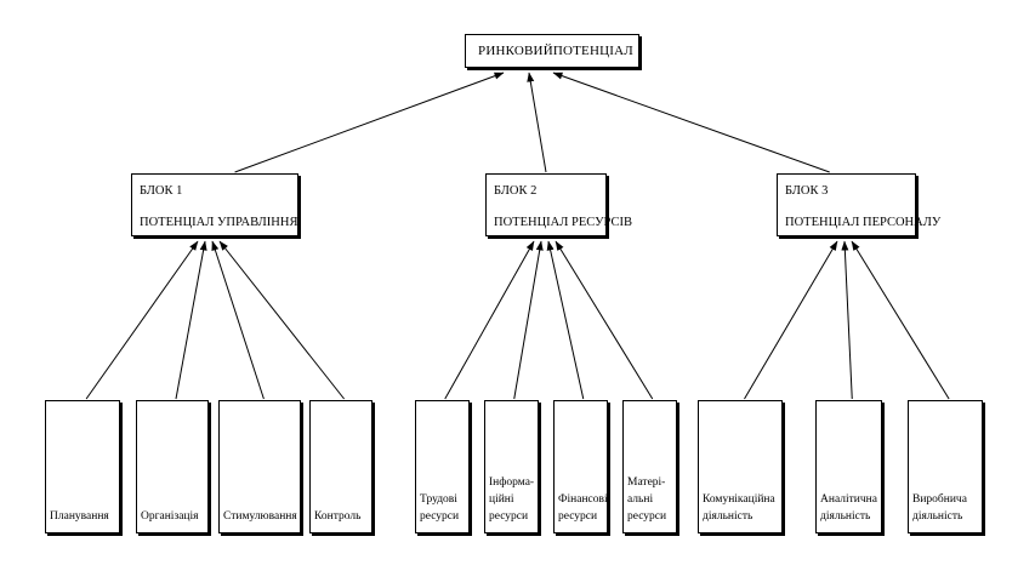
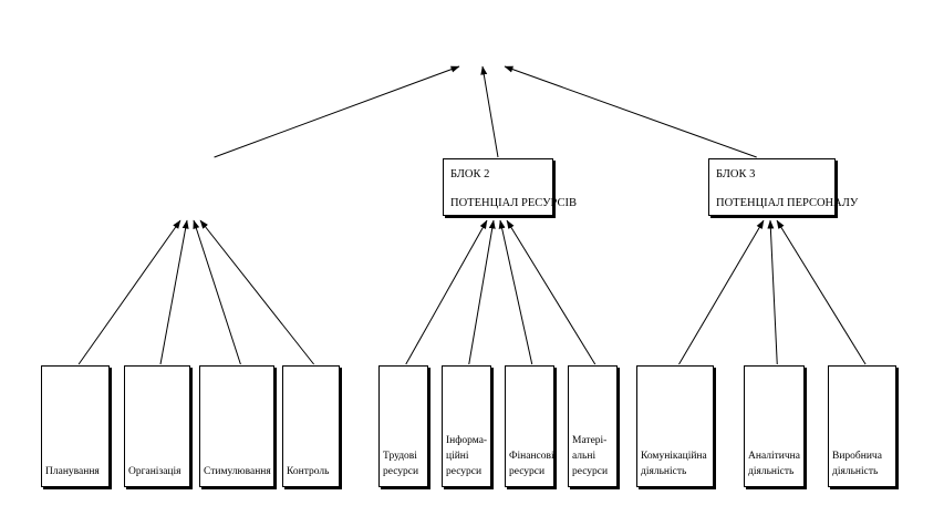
- РИНКОВИЙ
- ПОТЕНЦІАЛ
- БЛОК 1
- ПОТЕНЦІАЛ УПРАВЛІННЯ
  БЛОК 2
  ПОТЕНЦІАЛ РЕСУРСІВ
  БЛОК 3
  ПОТЕНЦІАЛ ПЕРСОНАЛУ
  Планування
  Організація
  Стимулювання
  Контроль
  Трудові
  ресурси
  Інформа-
  ційні
  ресурси
  Фінансові
  ресурси
  Матері-
  альні
  ресурси
  Комунікаційна
  діяльність
  Аналітична
  діяльність
  Виробнича
  діяльність
